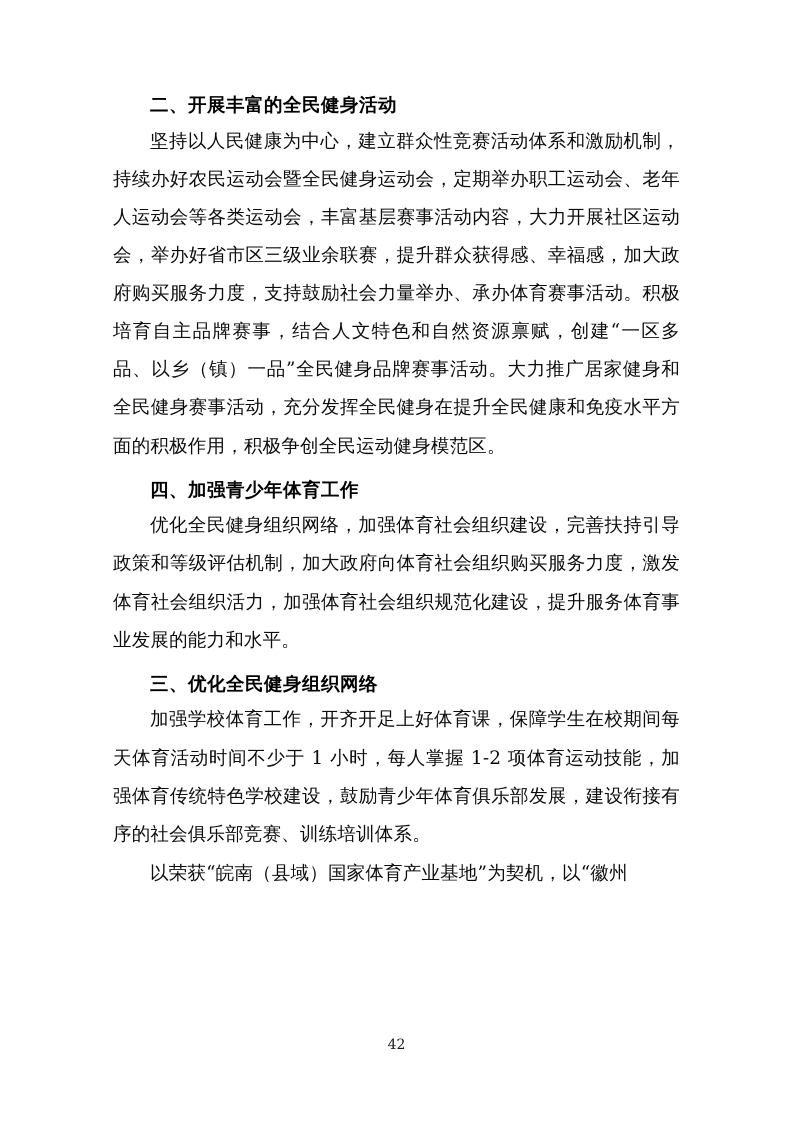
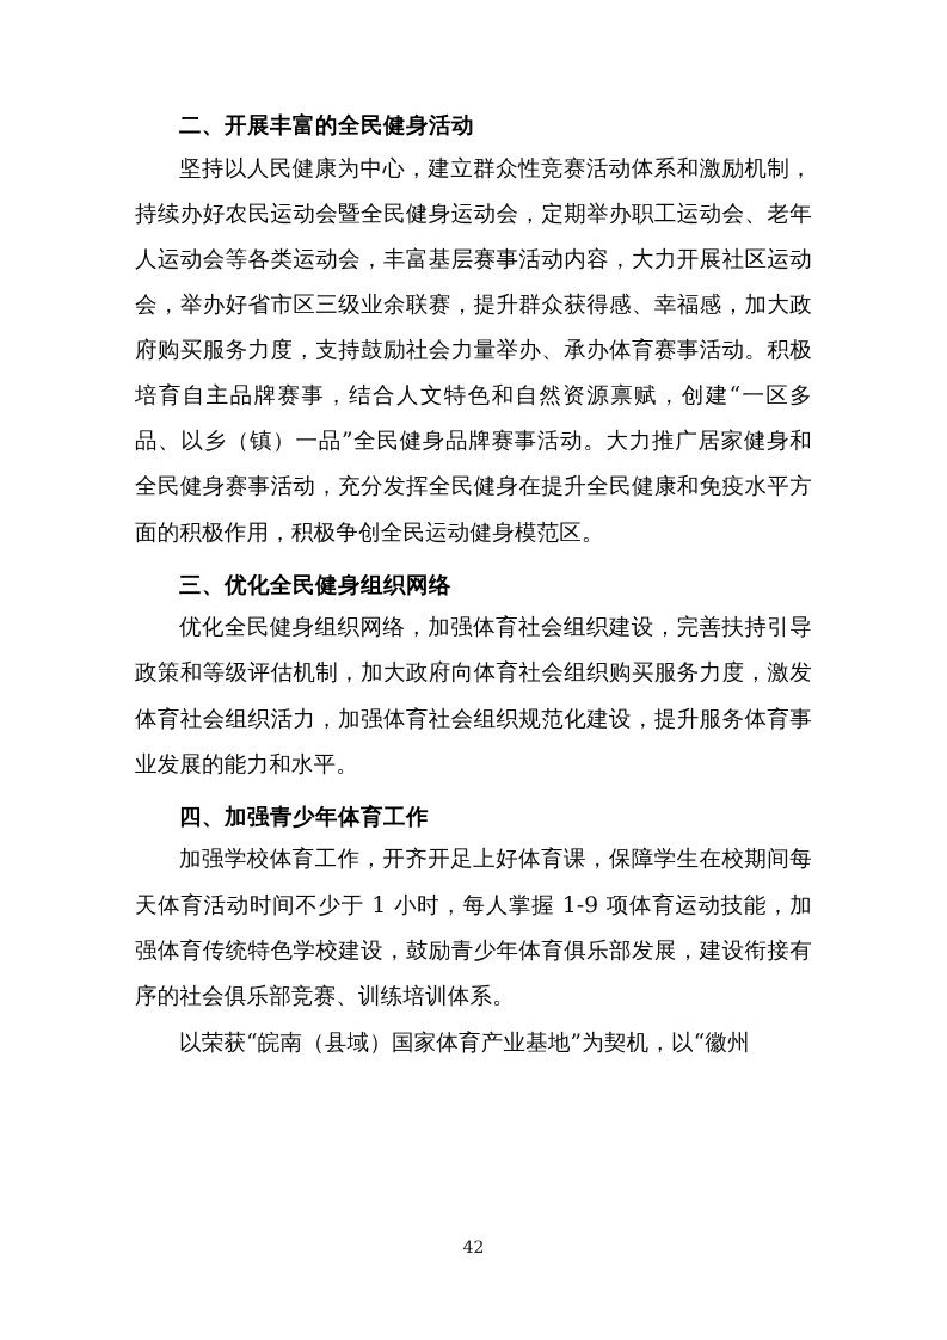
  二、开展丰富的全民健身活动
  坚持以人民健康为中心，建立群众性竞赛活动体系和激励机制，持续办好农民运动会暨全民健身运动会，定期举办职工运动会、老年人运动会等各类运动会，丰富基层赛事活动内容，大力开展社区运动会，举办好省市区三级业余联赛，提升群众获得感、幸福感，加大政府购买服务力度，支持鼓励社会力量举办、承办体育赛事活动。积极培育自主品牌赛事，结合人文特色和自然资源禀赋，创建“一区多品、以乡（镇）一品”全民健身品牌赛事活动。大力推广居家健身和全民健身赛事活动，充分发挥全民健身在提升全民健康和免疫水平方面的积极作用，积极争创全民运动健身模范区。
- 四、加强青少年体育工作
+ 三、优化全民健身组织网络
  优化全民健身组织网络，加强体育社会组织建设，完善扶持引导政策和等级评估机制，加大政府向体育社会组织购买服务力度，激发体育社会组织活力，加强体育社会组织规范化建设，提升服务体育事业发展的能力和水平。
- 三、优化全民健身组织网络
+ 四、加强青少年体育工作
- 加强学校体育工作，开齐开足上好体育课，保障学生在校期间每天体育活动时间不少于 1 小时，每人掌握 1-2 项体育运动技能，加强体育传统特色学校建设，鼓励青少年体育俱乐部发展，建设衔接有序的社会俱乐部竞赛、训练培训体系。
+ 加强学校体育工作，开齐开足上好体育课，保障学生在校期间每天体育活动时间不少于 1 小时，每人掌握 1-9 项体育运动技能，加强体育传统特色学校建设，鼓励青少年体育俱乐部发展，建设衔接有序的社会俱乐部竞赛、训练培训体系。
  以荣获“皖南（县域）国家体育产业基地”为契机，以“徽州
  42
